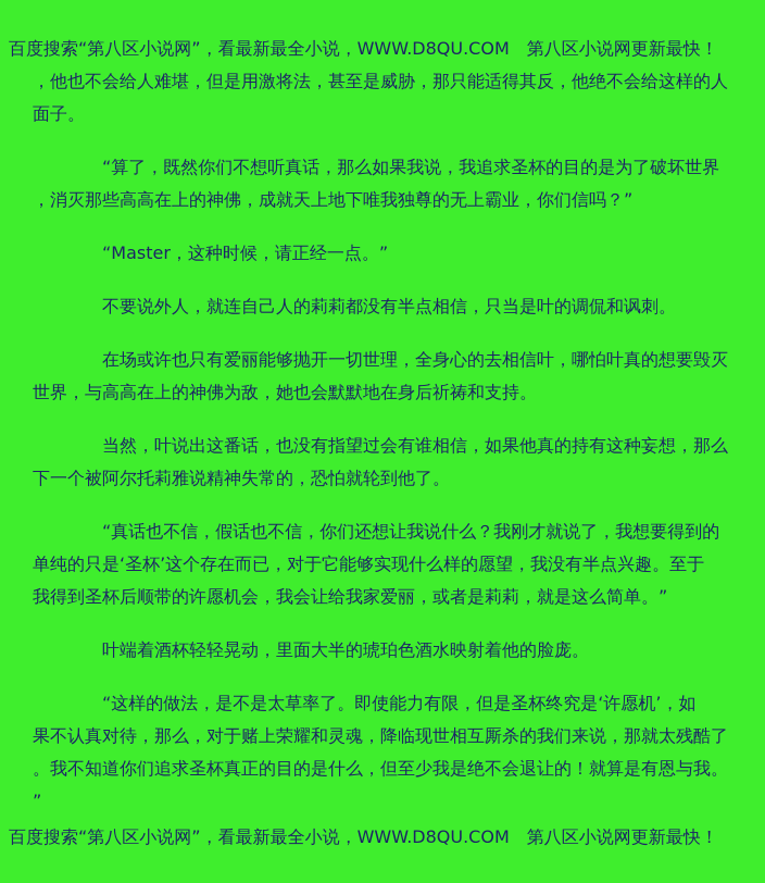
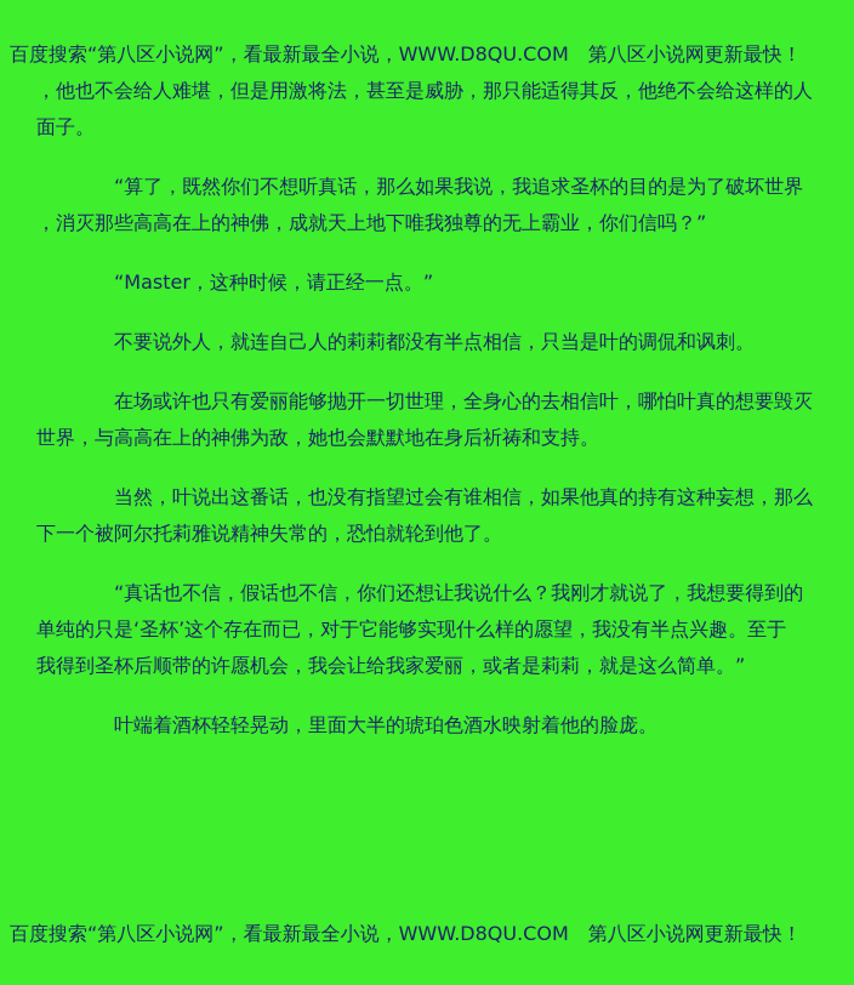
  百度搜索“第八区小说网”，看最新最全小说，WWW.D8QU.COM 第八区小说网更新最快！
  ，他也不会给人难堪，但是用激将法，甚至是威胁，那只能适得其反，他绝不会给这样的人
  面子。
  “算了，既然你们不想听真话，那么如果我说，我追求圣杯的目的是为了破坏世界
  ，消灭那些高高在上的神佛，成就天上地下唯我独尊的无上霸业，你们信吗？”
  “Master，这种时候，请正经一点。”
  不要说外人，就连自己人的莉莉都没有半点相信，只当是叶的调侃和讽刺。
  在场或许也只有爱丽能够抛开一切世理，全身心的去相信叶，哪怕叶真的想要毁灭
  世界，与高高在上的神佛为敌，她也会默默地在身后祈祷和支持。
  当然，叶说出这番话，也没有指望过会有谁相信，如果他真的持有这种妄想，那么
  下一个被阿尔托莉雅说精神失常的，恐怕就轮到他了。
  “真话也不信，假话也不信，你们还想让我说什么？我刚才就说了，我想要得到的
  单纯的只是‘圣杯’这个存在而已，对于它能够实现什么样的愿望，我没有半点兴趣。至于
  我得到圣杯后顺带的许愿机会，我会让给我家爱丽，或者是莉莉，就是这么简单。”
  叶端着酒杯轻轻晃动，里面大半的琥珀色酒水映射着他的脸庞。
- “这样的做法，是不是太草率了。即使能力有限，但是圣杯终究是‘许愿机’，如
- 果不认真对待，那么，对于赌上荣耀和灵魂，降临现世相互厮杀的我们来说，那就太残酷了
- 。我不知道你们追求圣杯真正的目的是什么，但至少我是绝不会退让的！就算是有恩与我。
- ”
  百度搜索“第八区小说网”，看最新最全小说，WWW.D8QU.COM 第八区小说网更新最快！
